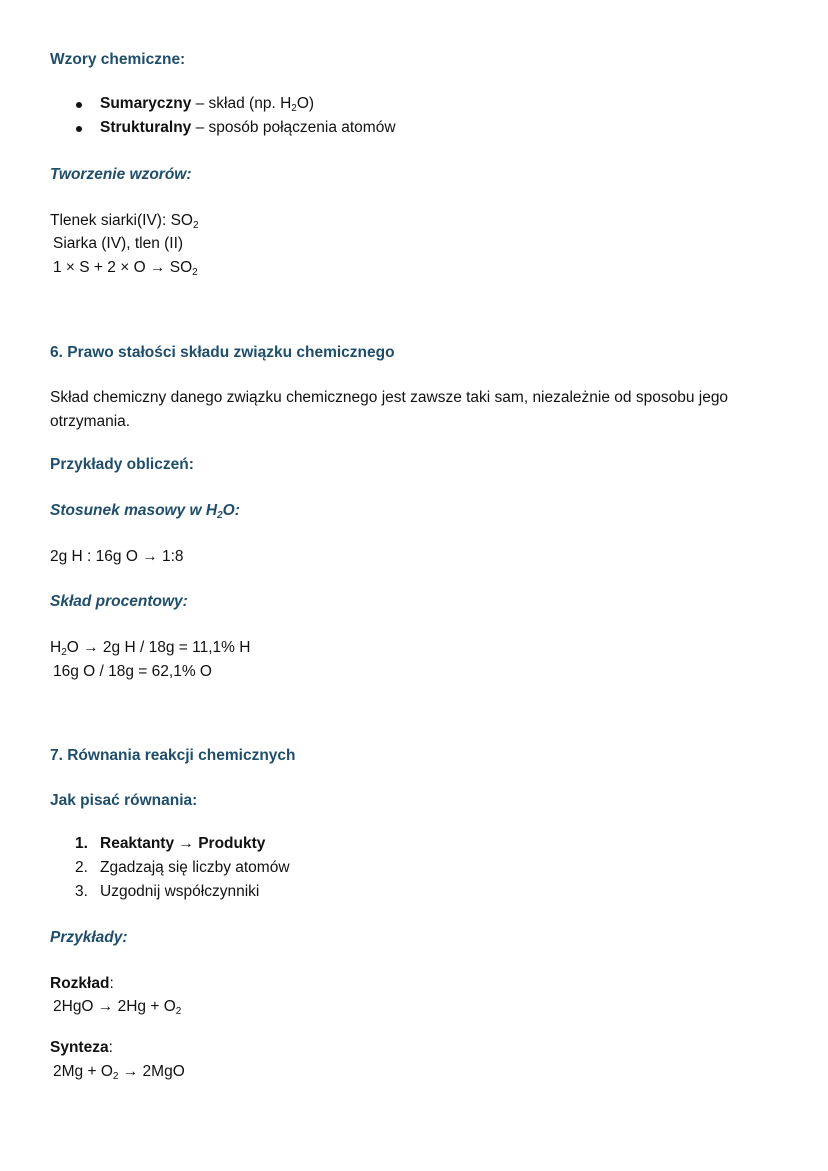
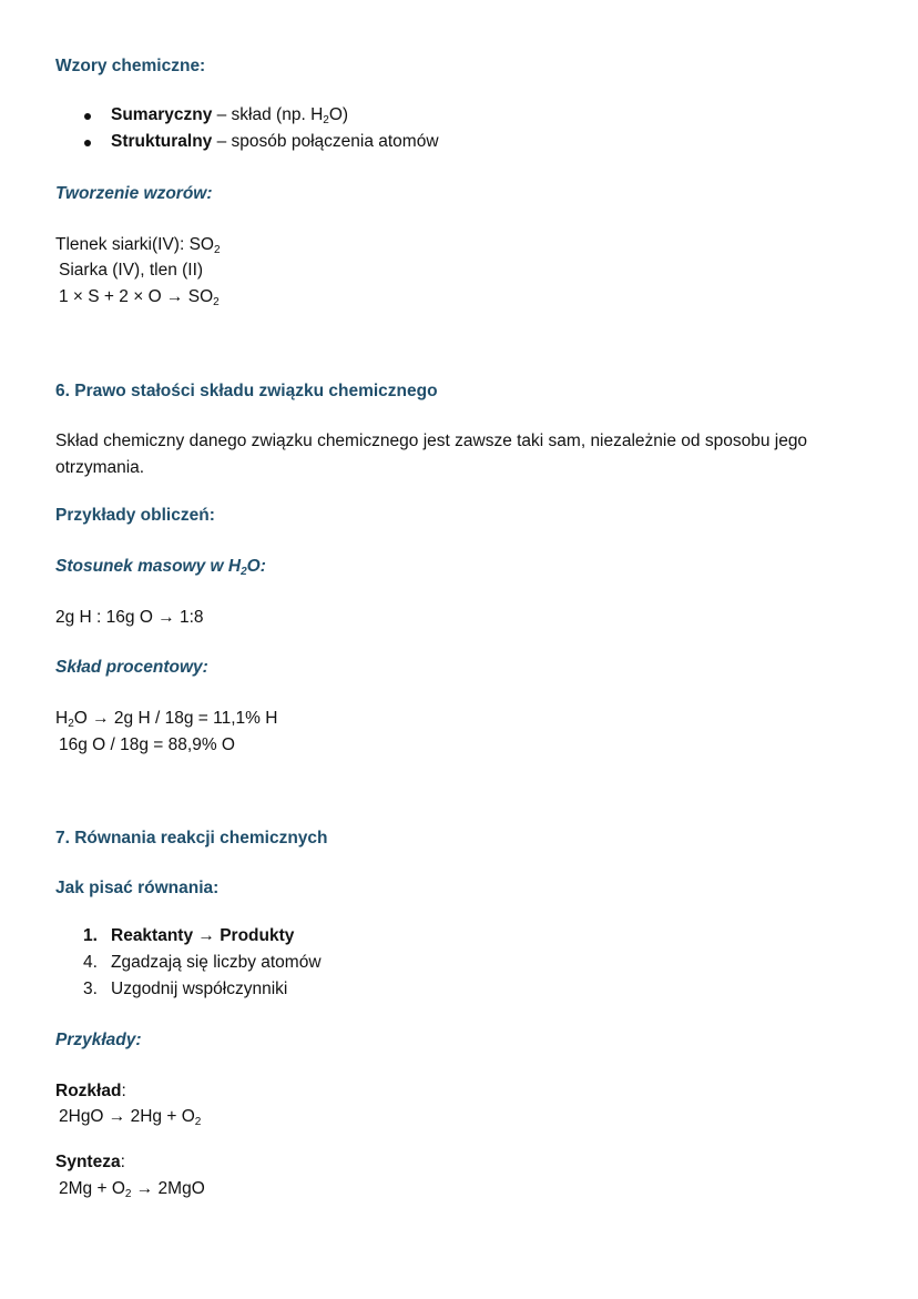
  Wzory chemiczne:
  Sumaryczny – skład (np. H2O)
  Strukturalny – sposób połączenia atomów
  Tworzenie wzorów:
  Tlenek siarki(IV): SO2
  Siarka (IV), tlen (II)
  1 × S + 2 × O → SO2
  6. Prawo stałości składu związku chemicznego
  Skład chemiczny danego związku chemicznego jest zawsze taki sam, niezależnie od sposobu jego
  otrzymania.
  Przykłady obliczeń:
  Stosunek masowy w H2O:
  2g H : 16g O → 1:8
  Skład procentowy:
  H2O → 2g H / 18g = 11,1% H
- 16g O / 18g = 62,1% O
+ 16g O / 18g = 88,9% O
  7. Równania reakcji chemicznych
  Jak pisać równania:
  1.
  Reaktanty → Produkty
- 2.
+ 4.
  Zgadzają się liczby atomów
  3.
  Uzgodnij współczynniki
  Przykłady:
  Rozkład:
  2HgO → 2Hg + O2
  Synteza:
  2Mg + O2 → 2MgO
